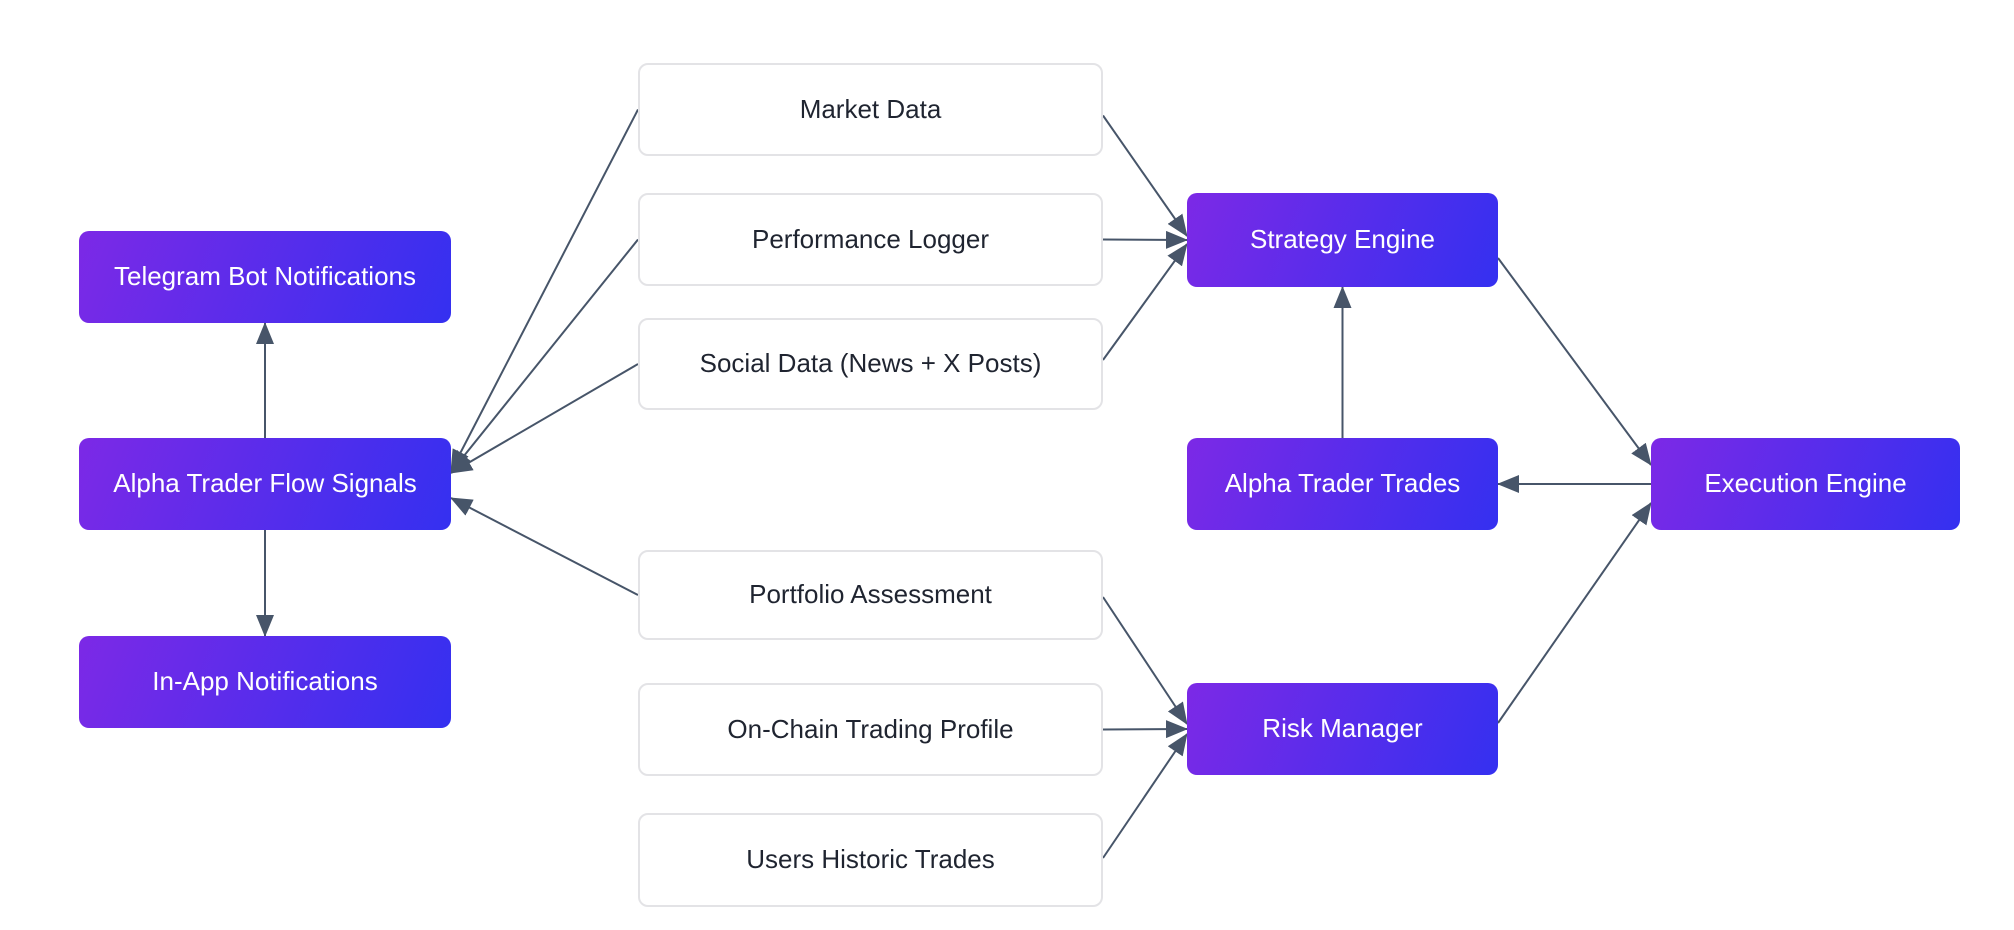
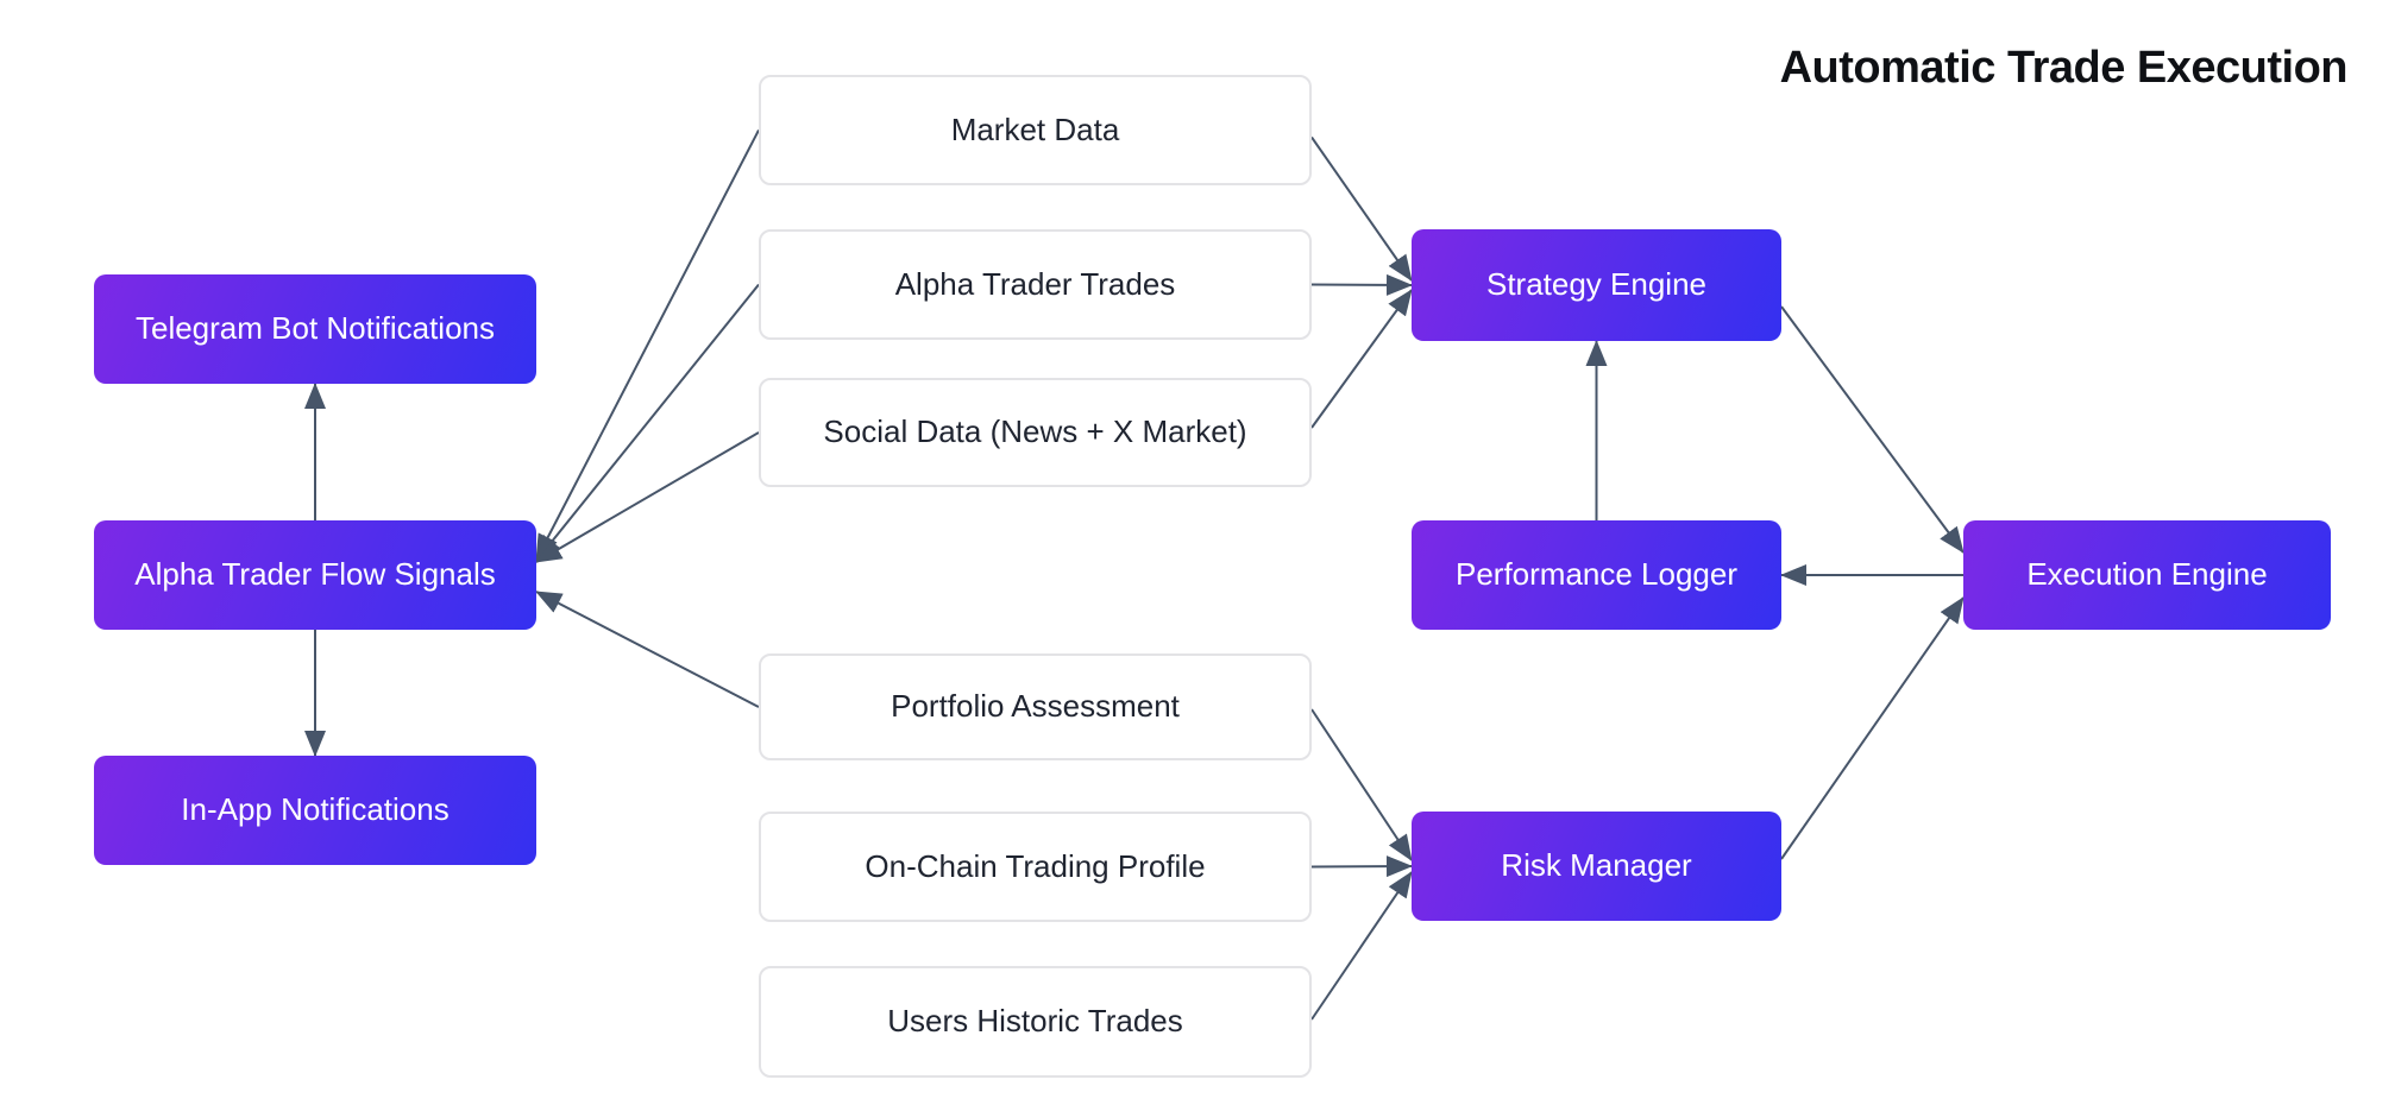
+ Automatic Trade Execution
  Telegram Bot Notifications
  Alpha Trader Flow Signals
  In-App Notifications
  Market Data
- Performance Logger
+ Alpha Trader Trades
- Social Data (News + X Posts)
+ Social Data (News + X Market)
  Portfolio Assessment
  On-Chain Trading Profile
  Users Historic Trades
  Strategy Engine
- Alpha Trader Trades
+ Performance Logger
  Risk Manager
  Execution Engine
